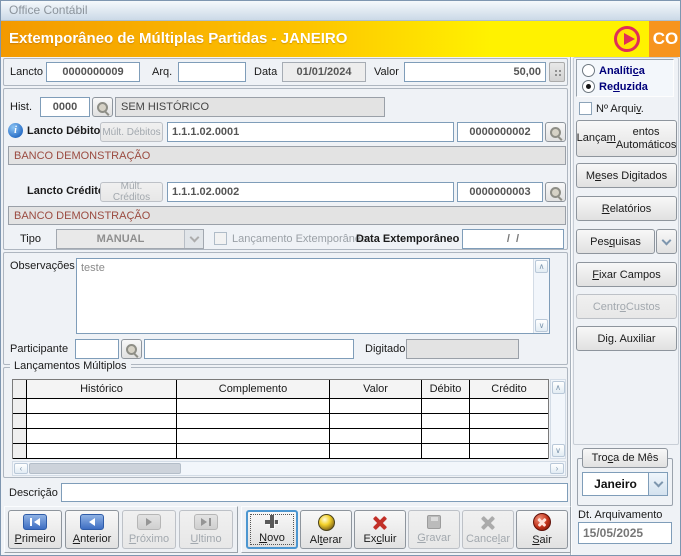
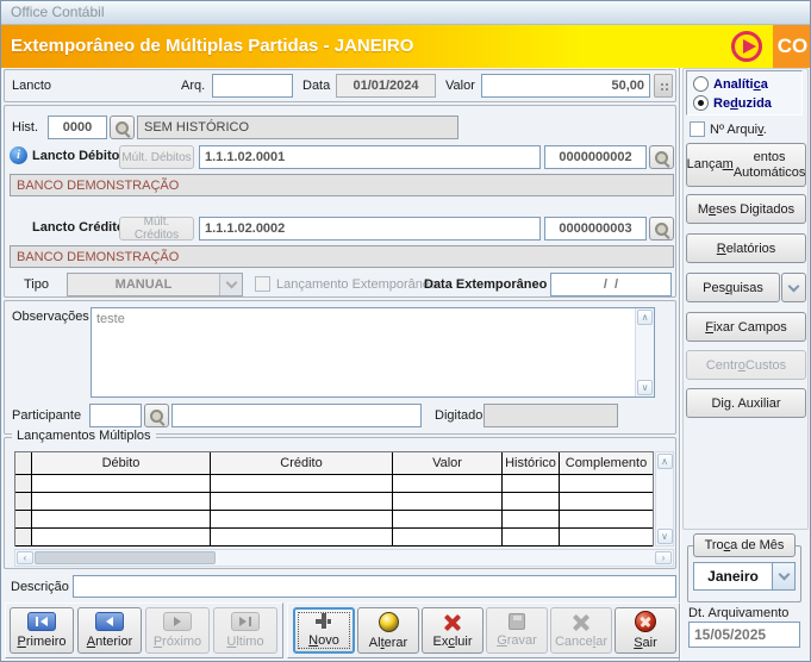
  Office Contábil
  Extemporâneo de Múltiplas Partidas - JANEIRO
  CO
  Lancto
- 0000000009
  Arq.
  Data
  01/01/2024
  Valor
  50,00
  Hist.
  0000
  SEM HISTÓRICO
  Lancto Débito
  Múlt. Débitos
  1.1.1.02.0001
  0000000002
  BANCO DEMONSTRAÇÃO
  Lancto Crédit
  Múlt. Créditos
  1.1.1.02.0002
  0000000003
  BANCO DEMONSTRAÇÃO
  Tipo
  MANUAL
  Lançamento Extemporâneo
  Data Extemporâneo
  / /
  Observações
  teste
  ∧
  ∨
  Participante
  Digitado
  Lançamentos Múltiplos
- Histórico
+ Débito
- Complemento
+ Crédito
  Valor
- Débito
+ Histórico
- Crédito
+ Complemento
  ∧
  ∨
  ‹
  ›
  Descrição
  Primeiro
  Anterior
  Próximo
  Ultimo
  Novo
  Alterar
  Excluir
  Gravar
  Cancelar
  Sair
  Analítica
  Reduzida
  Nº Arquiv.
  Lança
  m
  entos Automáticos
  M
  e
  ses Digitados
  R
  elatórios
  Pes
  q
  uisas
  F
  ixar Campos
  Centr
  o
  Custos
  Di
  g
  . Auxiliar
  Tro
  c
  a de Mês
  Janeiro
  Dt. Arquivamento
  15/05/2025
